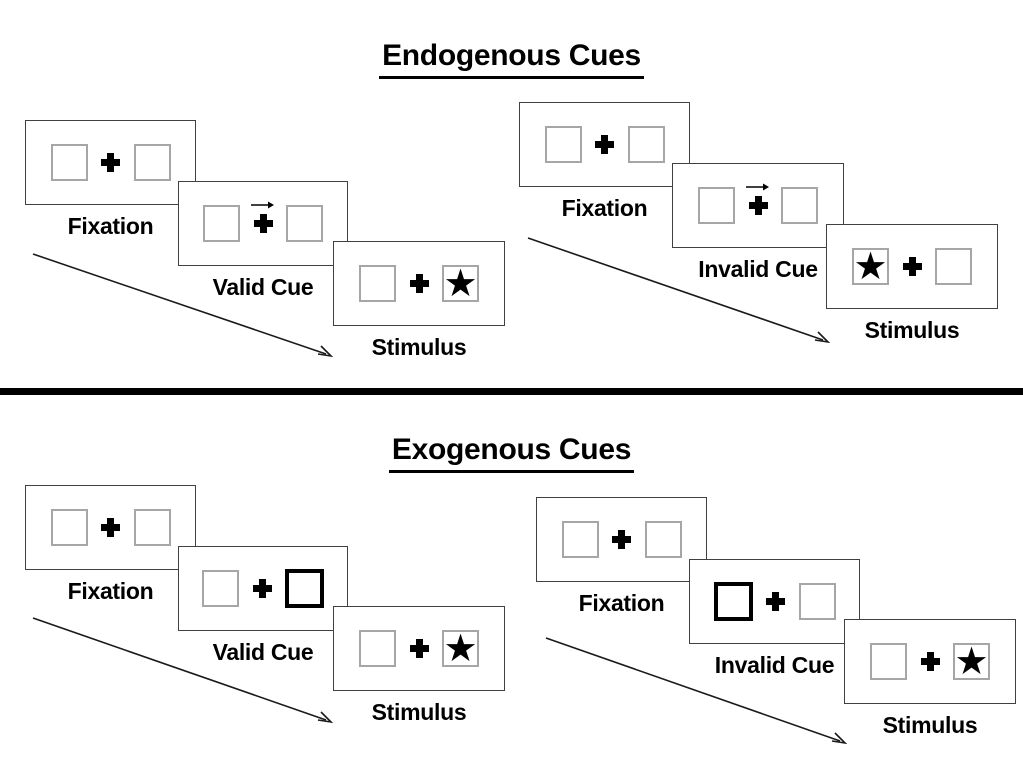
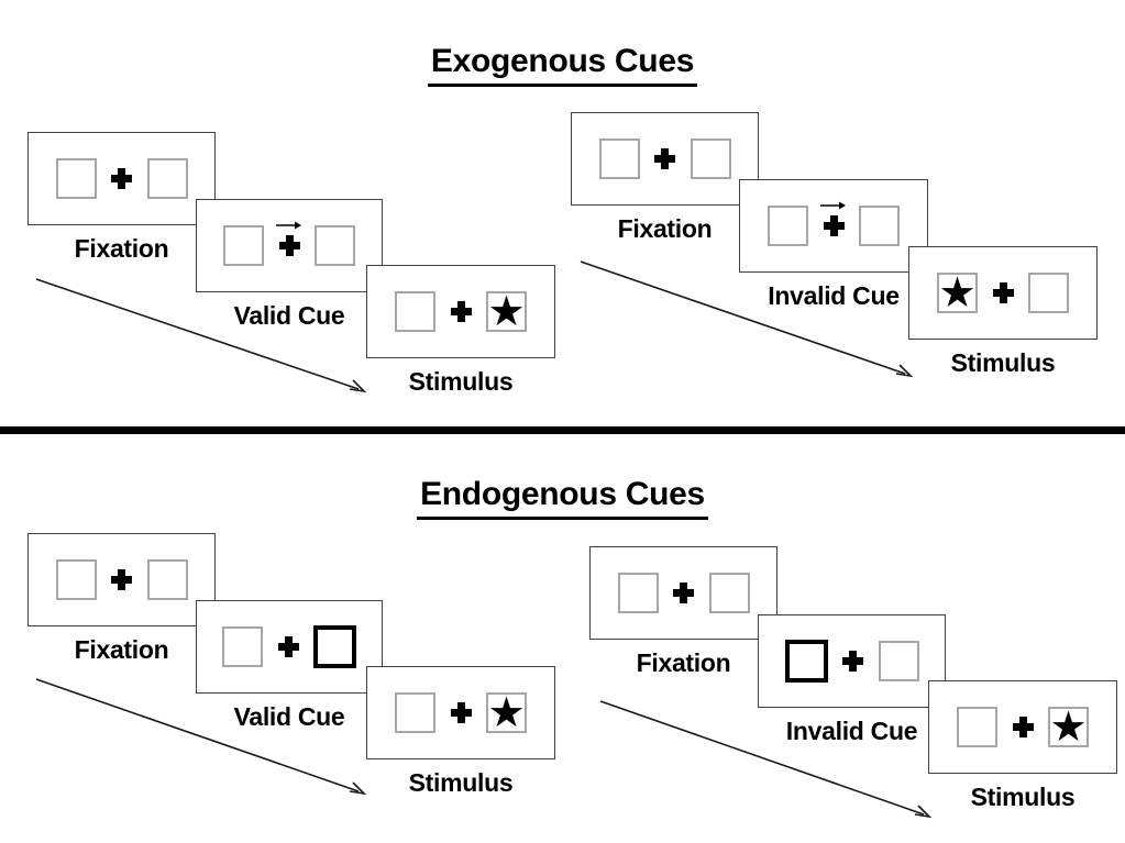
- Endogenous Cues
+ Exogenous Cues
  Fixation
  Valid Cue
  ★
  Stimulus
  Fixation
  Invalid Cue
  ★
  Stimulus
- Exogenous Cues
+ Endogenous Cues
  Fixation
  Valid Cue
  ★
  Stimulus
  Fixation
  Invalid Cue
  ★
  Stimulus
